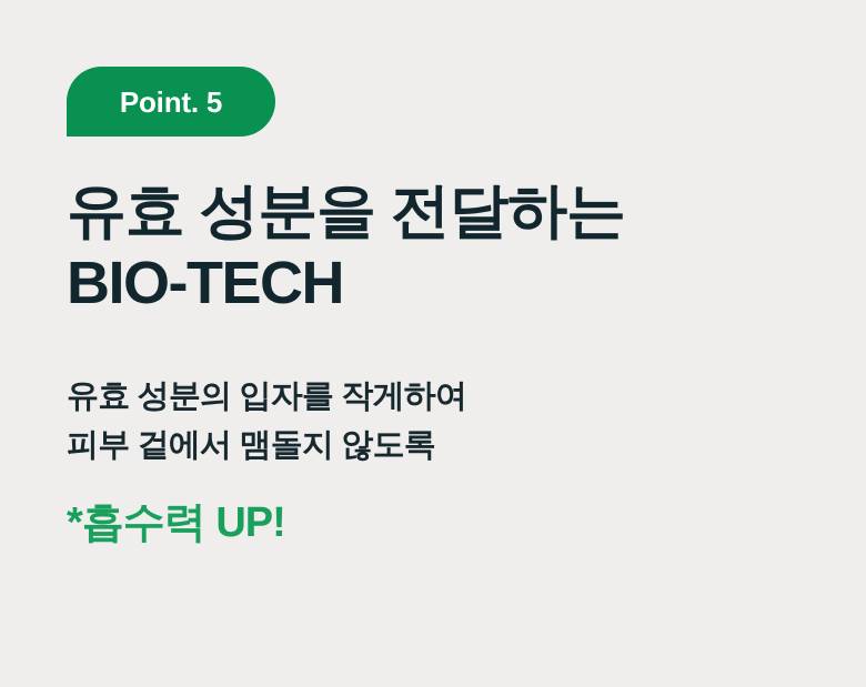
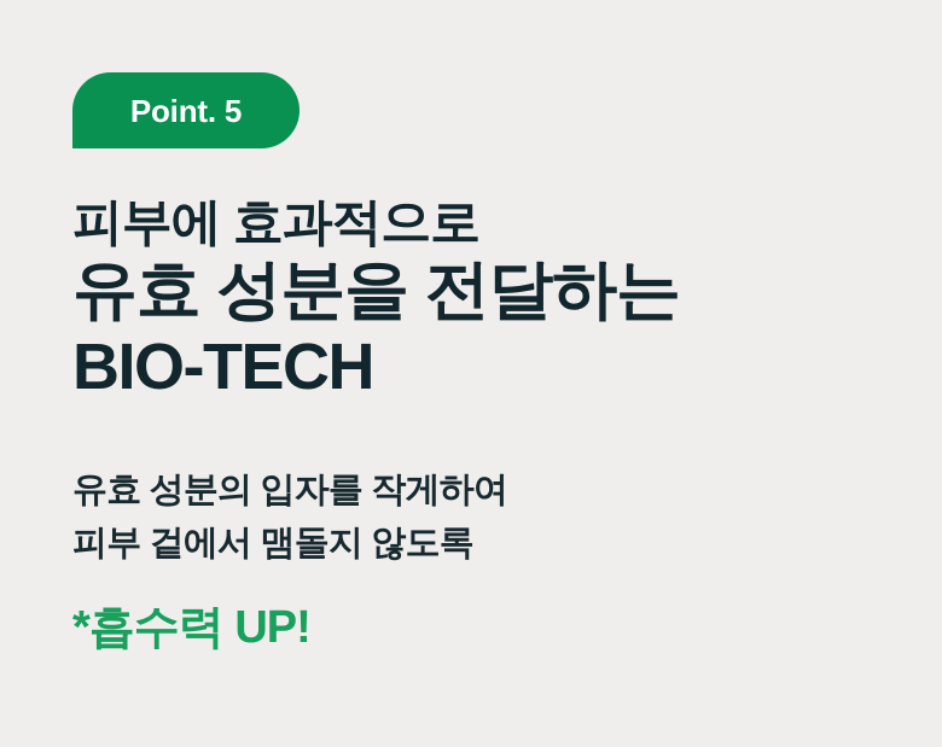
  Point. 5
+ 피부에 효과적으로
  유효 성분을 전달하는
  BIO-TECH
  유효 성분의 입자를 작게하여
  피부 겉에서 맴돌지 않도록
  *흡수력 UP!
